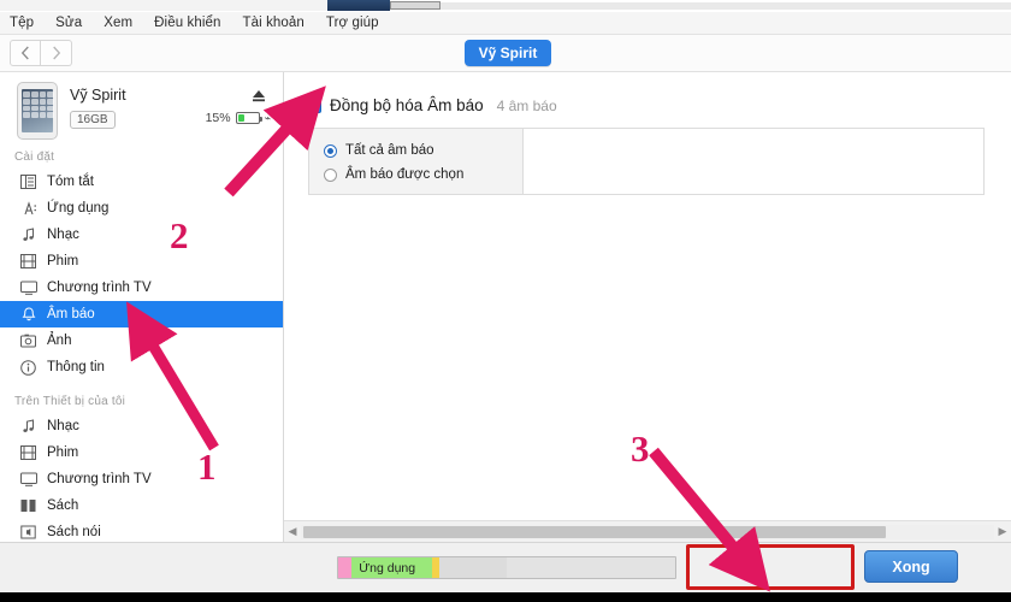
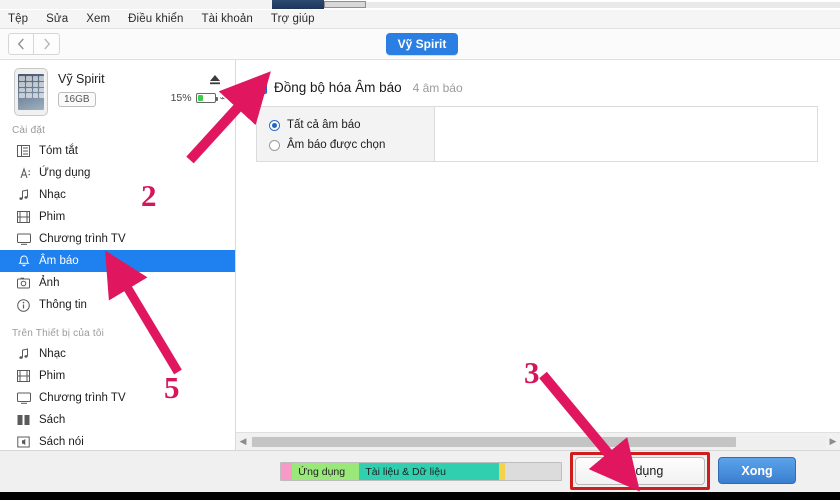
  Tệp
  Sửa
  Xem
  Điều khiển
  Tài khoản
  Trợ giúp
  Vỹ Spirit
  Vỹ Spirit
  16GB
  15%
  ⌁
  Cài đặt
  Tóm tắt
  Ứng dụng
  Nhạc
  Phim
  Chương trình TV
  Âm báo
  Ảnh
  Thông tin
  Trên Thiết bị của tôi
  Nhạc
  Phim
  Chương trình TV
  Sách
  Sách nói
  Đồng bộ hóa Âm báo
  4 âm báo
  Tất cả âm báo
  Âm báo được chọn
  ◀
  ▶
  Ứng dụng
+ Tài liệu & Dữ liệu
+ Áp dụng
  Xong
  2
- 1
+ 5
  3
